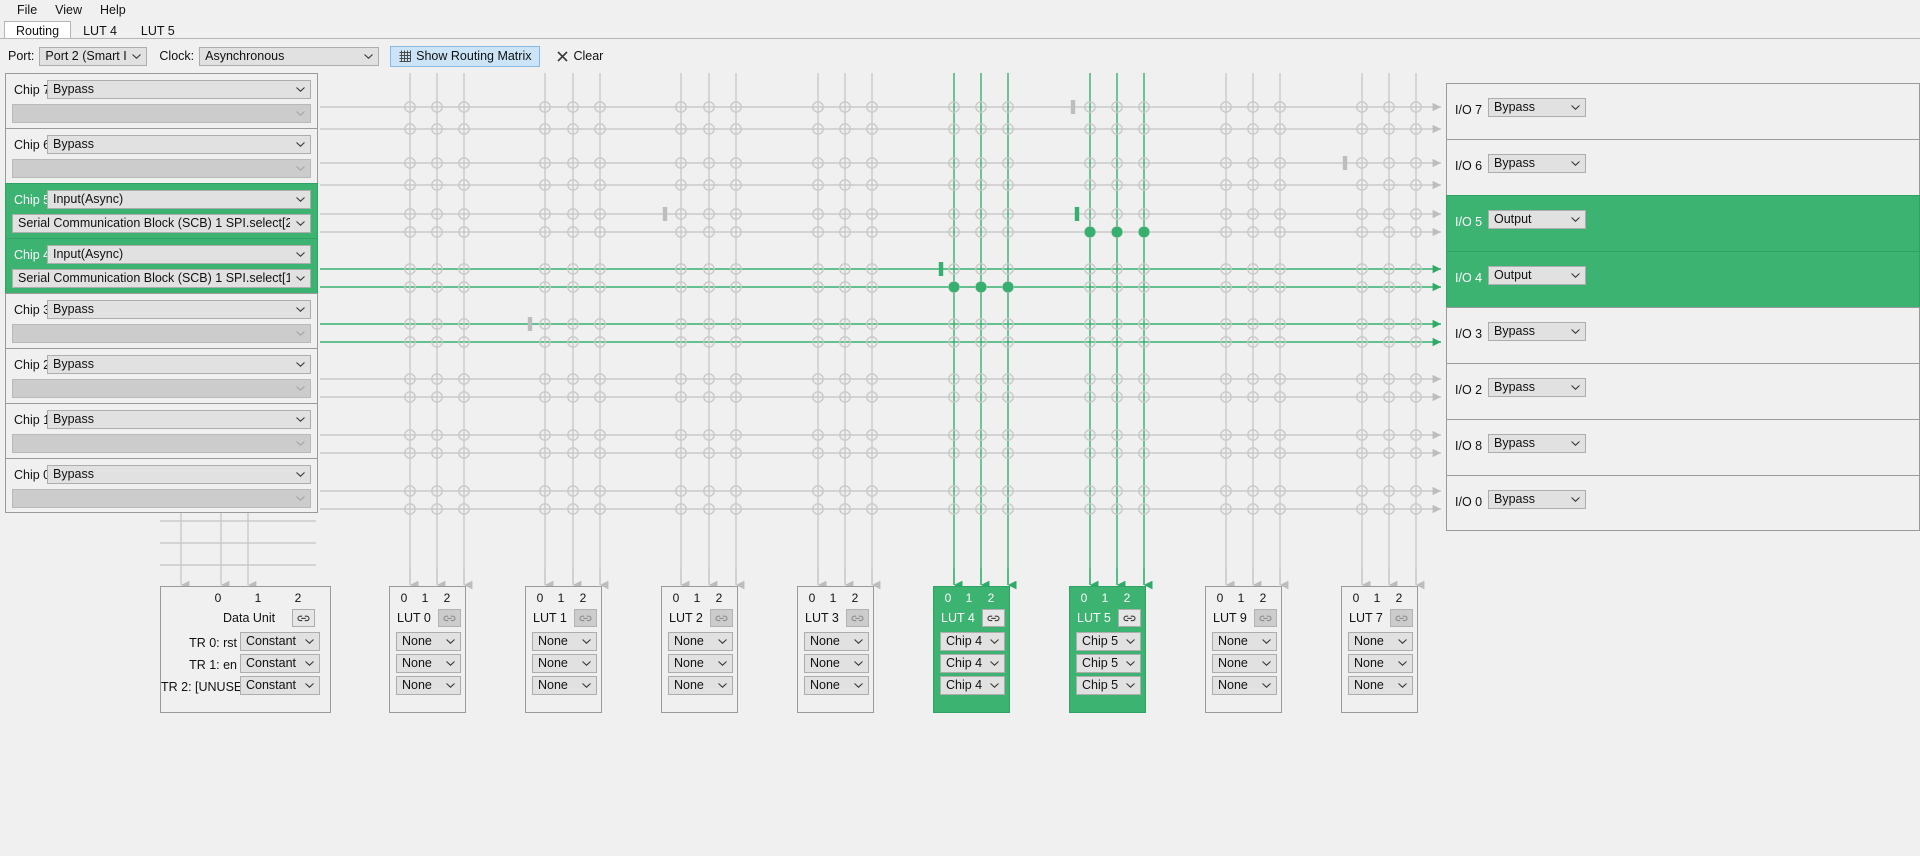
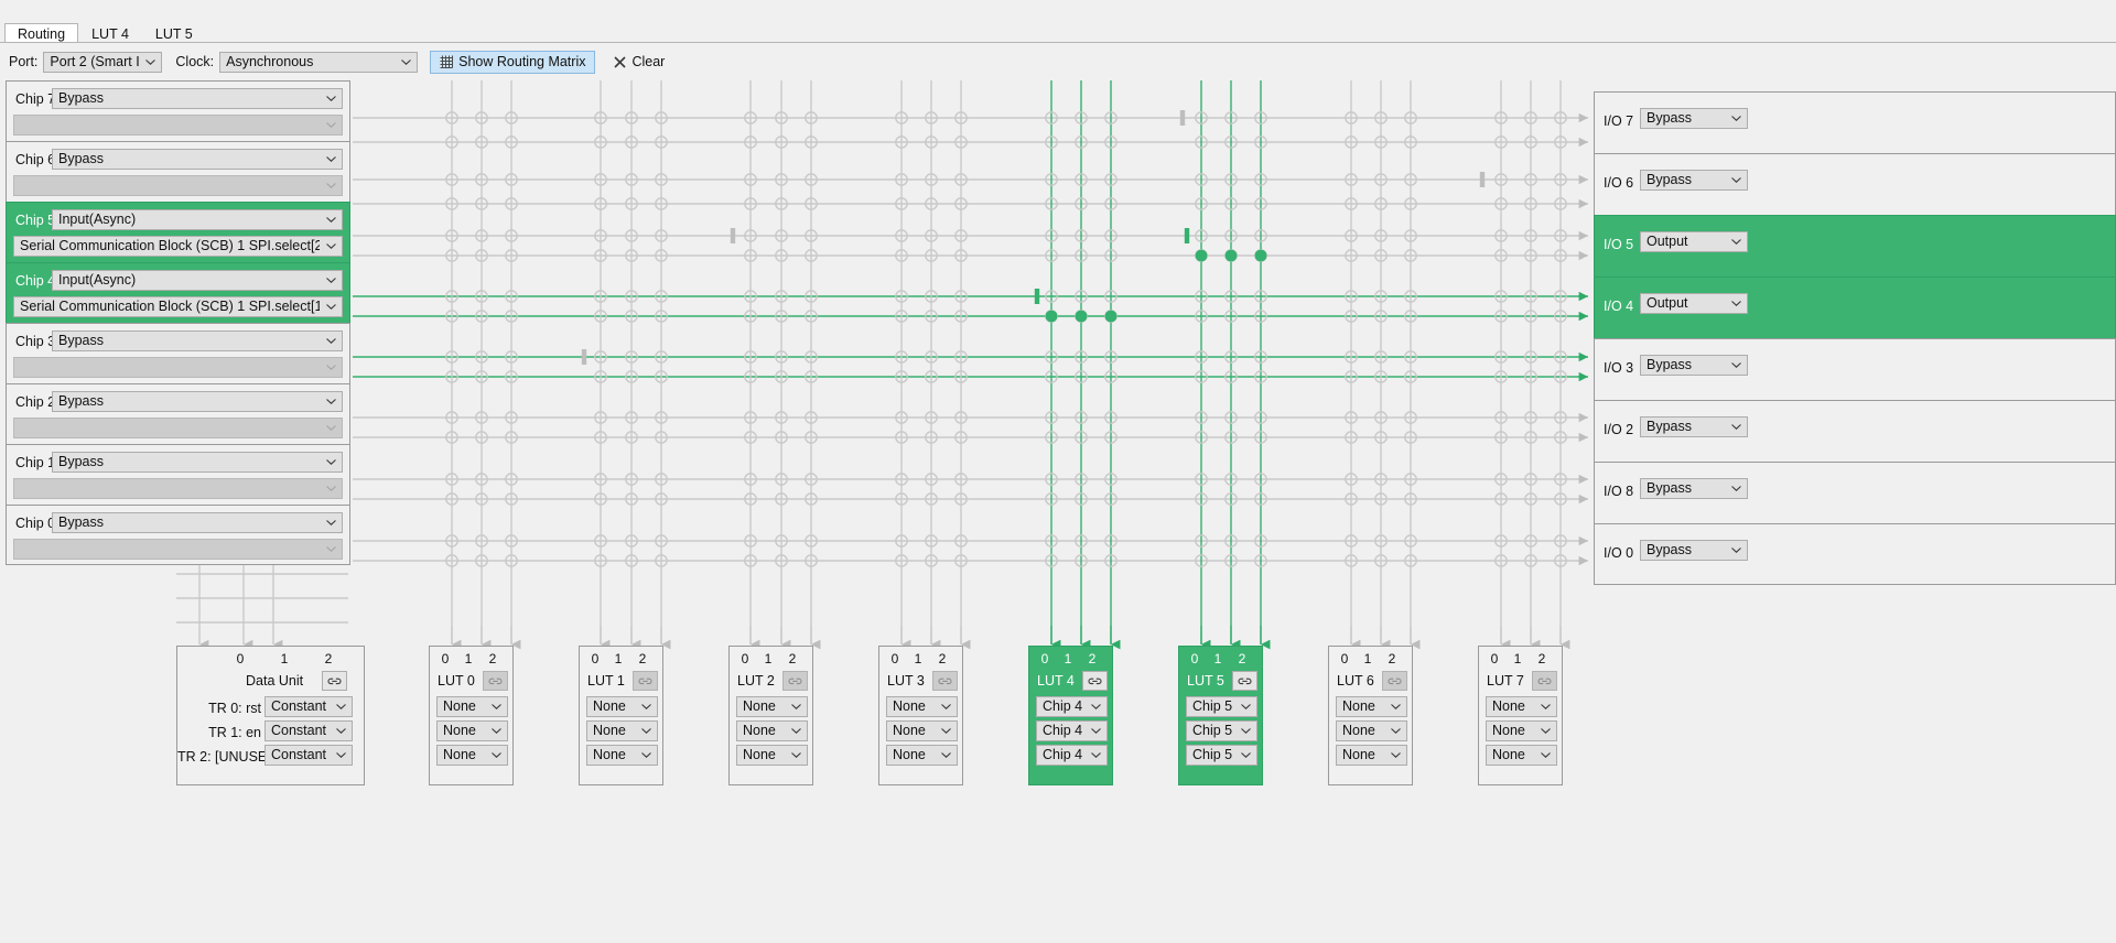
- File
- View
- Help
  Routing
  LUT 4
  LUT 5
  Port:
  Port 2 (Smart I
  Clock:
  Asynchronous
  Show Routing Matrix
  Clear
  Chip
  Bypass
  Chip
  Bypass
  Chip
  Input(Async)
  Serial Communication Block (SCB) 1 SPI.select[2
  Chip
  Input(Async)
  Serial Communication Block (SCB) 1 SPI.select[1
  Chip
  Bypass
  Chip
  Bypass
  Chip
  Bypass
  Chip
  Bypass
  I/O 7
  Bypass
  I/O 6
  Bypass
  I/O 5
  Output
  I/O 4
  Output
  I/O 3
  Bypass
  I/O 2
  Bypass
  I/O 8
  Bypass
  I/O 0
  Bypass
  0
  1
  2
  Data Unit
  TR 0: rst
  Constant
  TR 1: en
  Constant
  TR 2: [UNUSE
  Constant
  0
  1
  2
  LUT 0
  None
  None
  None
  0
  1
  2
  LUT 1
  None
  None
  None
  0
  1
  2
  LUT 2
  None
  None
  None
  0
  1
  2
  LUT 3
  None
  None
  None
  0
  1
  2
  LUT 4
  Chip 4
  Chip 4
  Chip 4
  0
  1
  2
  LUT 5
  Chip 5
  Chip 5
  Chip 5
  0
  1
  2
- LUT 9
+ LUT 6
  None
  None
  None
  0
  1
  2
  LUT 7
  None
  None
  None
